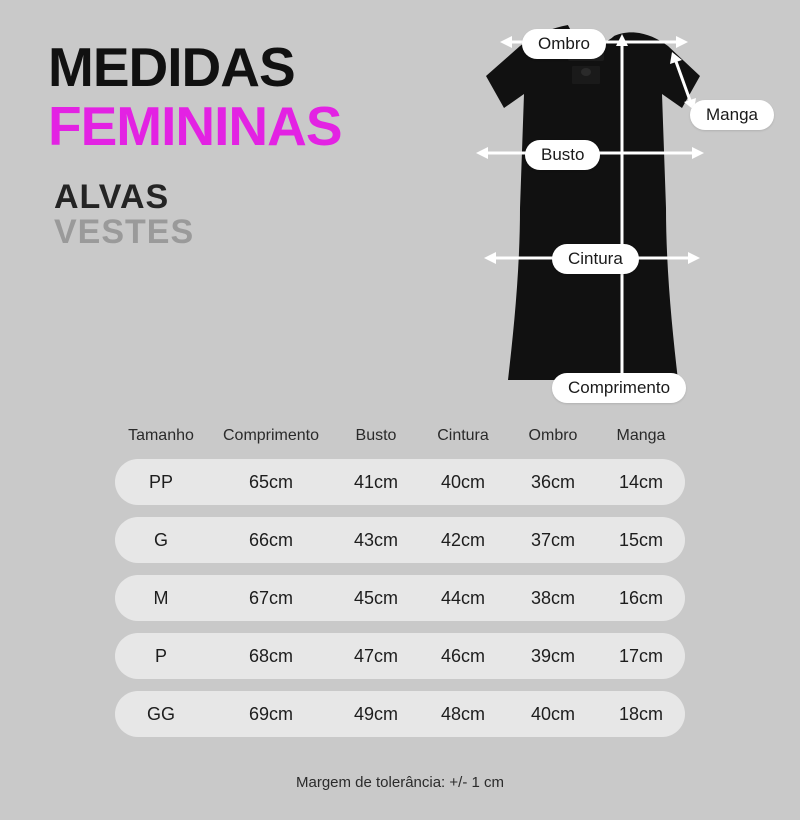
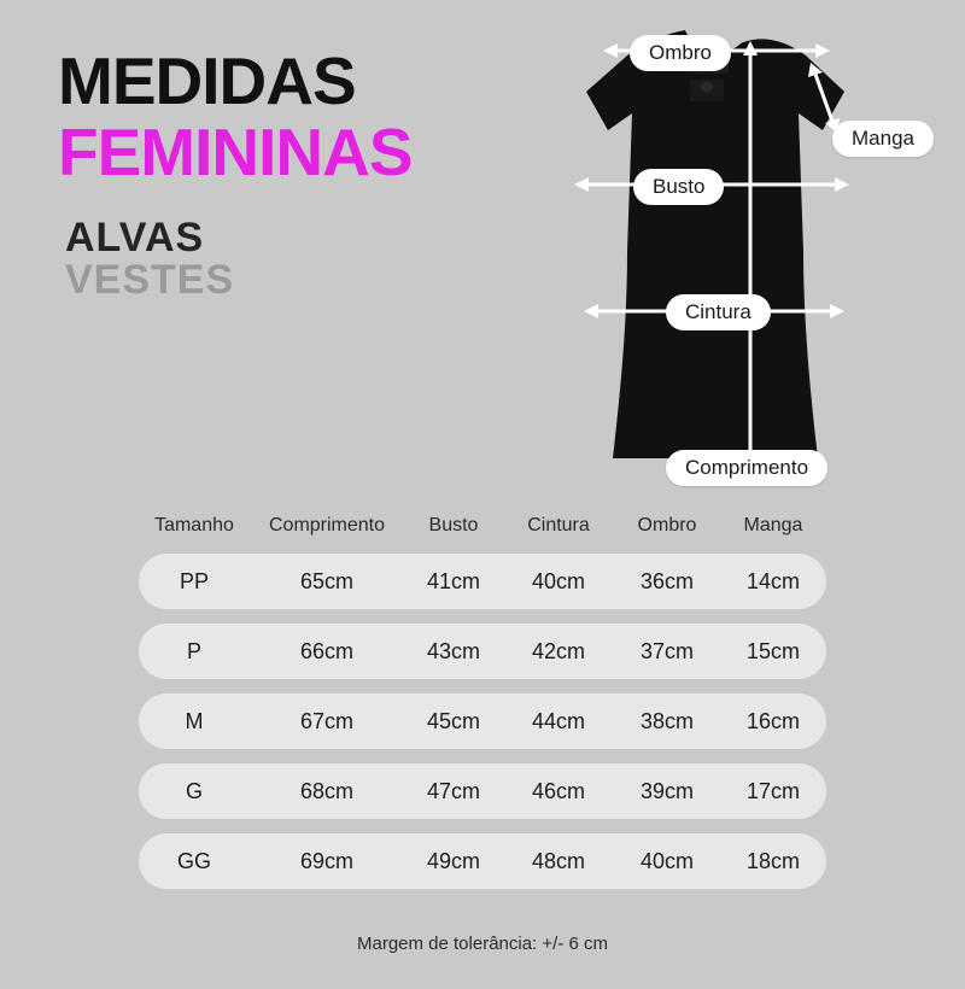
  MEDIDAS
  FEMININAS
  ALVAS
  VESTES
  Ombro
  Manga
  Busto
  Cintura
  Comprimento
  Tamanho	Comprimento	Busto	Cintura	Ombro	Manga
  PP	65cm	41cm	40cm	36cm	14cm
- G	66cm	43cm	42cm	37cm	15cm
+ P	66cm	43cm	42cm	37cm	15cm
  M	67cm	45cm	44cm	38cm	16cm
- P	68cm	47cm	46cm	39cm	17cm
+ G	68cm	47cm	46cm	39cm	17cm
  GG	69cm	49cm	48cm	40cm	18cm
- Margem de tolerância: +/- 1 cm
+ Margem de tolerância: +/- 6 cm
